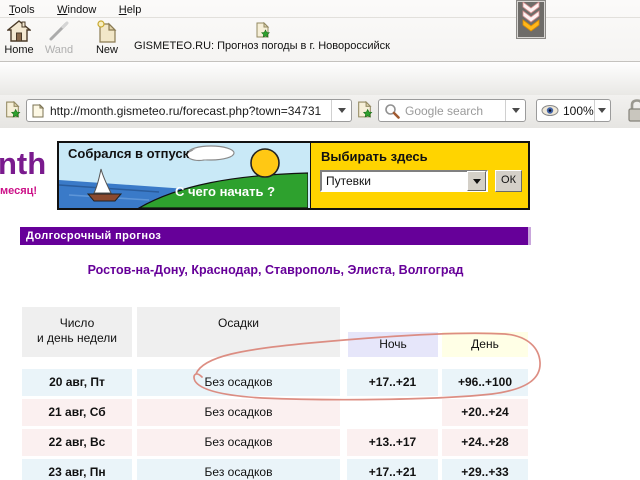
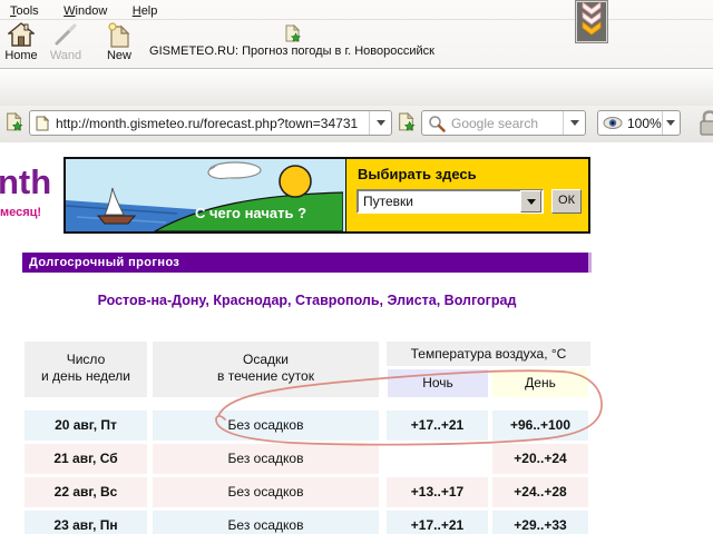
  Tools Window Help
  Home
  Wand
  New
  GISMETEO.RU: Прогноз погоды в г. Новороссийск
  http://month.gismeteo.ru/forecast.php?town=34731
  Google search
  100%
  nth
  месяц!
- Собрался в отпуск
  С чего начать ?
  Выбирать здесь
  Путевки
  ОК
  Долгосрочный прогноз
  Ростов-на-Дону, Краснодар, Ставрополь, Элиста, Волгоград
  Число
  и день недели
  Осадки
+ в течение суток
+ Температура воздуха, °C
  Ночь
  День
  20 авг, Пт
  Без осадков
  +17..+21
  +96..+100
  21 авг, Сб
  Без осадков
  +20..+24
  22 авг, Вс
  Без осадков
  +13..+17
  +24..+28
  23 авг, Пн
  Без осадков
  +17..+21
  +29..+33
